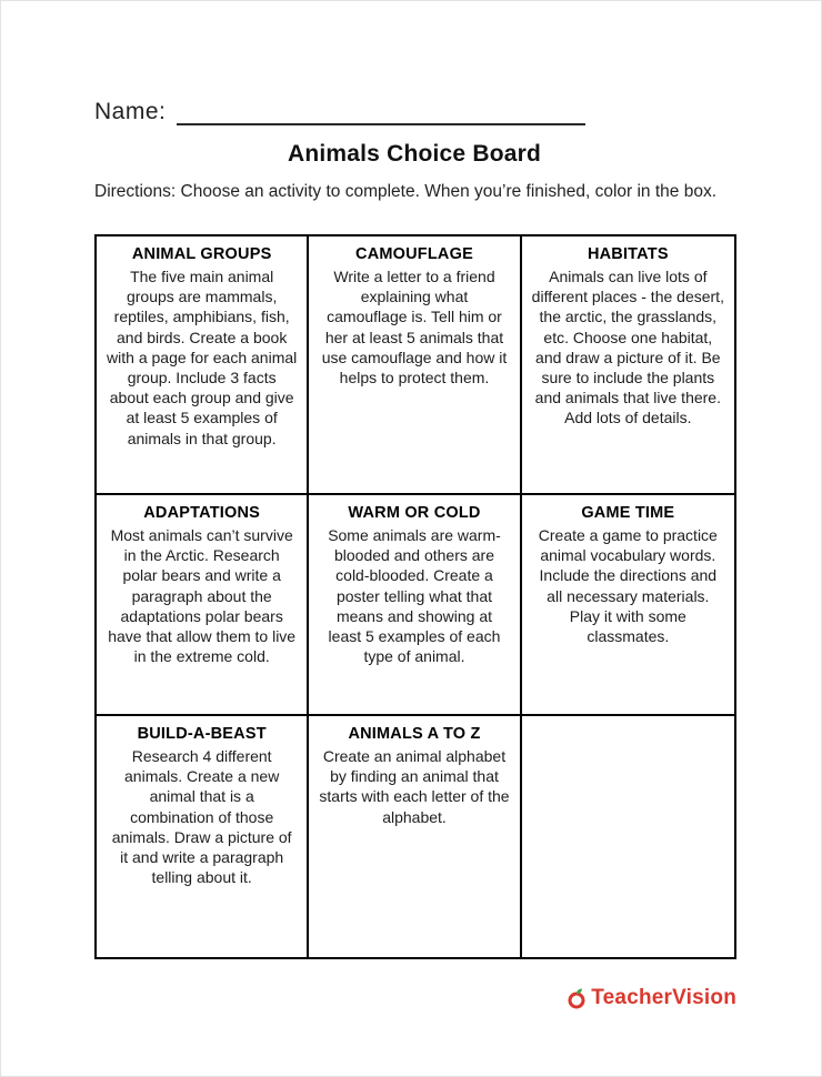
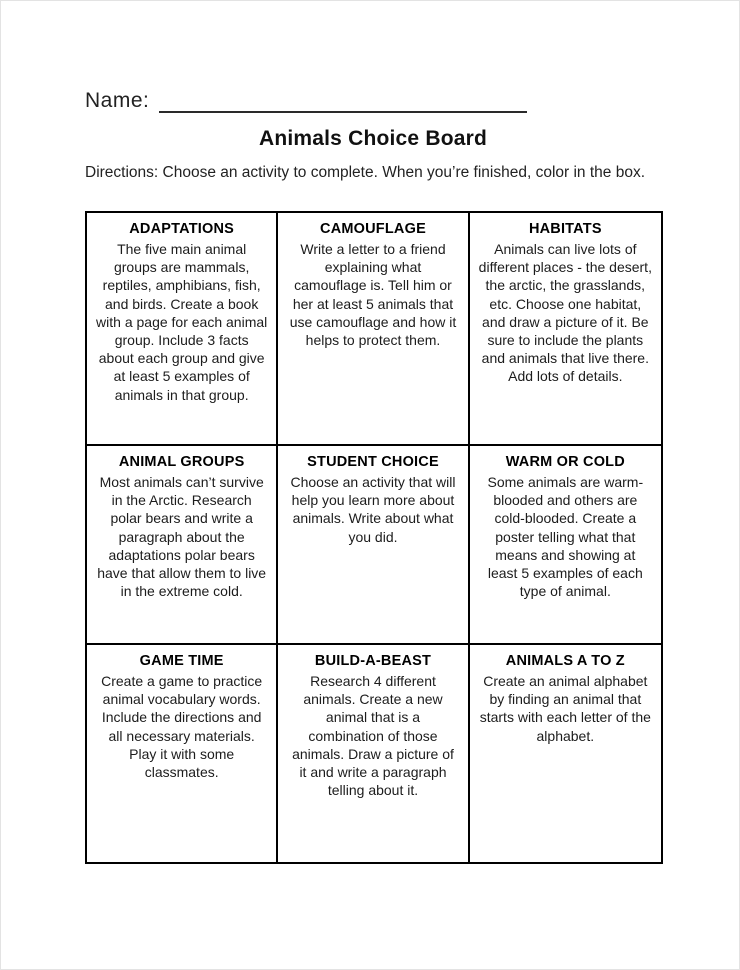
  Name:
  Animals Choice Board
  Directions: Choose an activity to complete. When you’re finished, color in the box.
- ANIMAL GROUPS
+ ADAPTATIONS
  The five main animal groups are mammals, reptiles, amphibians, fish, and birds. Create a book with a page for each animal group. Include 3 facts about each group and give at least 5 examples of animals in that group.
  CAMOUFLAGE
  Write a letter to a friend explaining what camouflage is. Tell him or her at least 5 animals that use camouflage and how it helps to protect them.
  HABITATS
  Animals can live lots of different places - the desert, the arctic, the grasslands, etc. Choose one habitat, and draw a picture of it. Be sure to include the plants and animals that live there. Add lots of details.
- ADAPTATIONS
+ ANIMAL GROUPS
  Most animals can’t survive in the Arctic. Research polar bears and write a paragraph about the adaptations polar bears have that allow them to live in the extreme cold.
+ STUDENT CHOICE
+ Choose an activity that will help you learn more about animals. Write about what you did.
  WARM OR COLD
  Some animals are warm-blooded and others are cold-blooded. Create a poster telling what that means and showing at least 5 examples of each type of animal.
  GAME TIME
  Create a game to practice animal vocabulary words. Include the directions and all necessary materials. Play it with some classmates.
  BUILD-A-BEAST
  Research 4 different animals. Create a new animal that is a combination of those animals. Draw a picture of it and write a paragraph telling about it.
  ANIMALS A TO Z
  Create an animal alphabet by finding an animal that starts with each letter of the alphabet.
- TeacherVision
